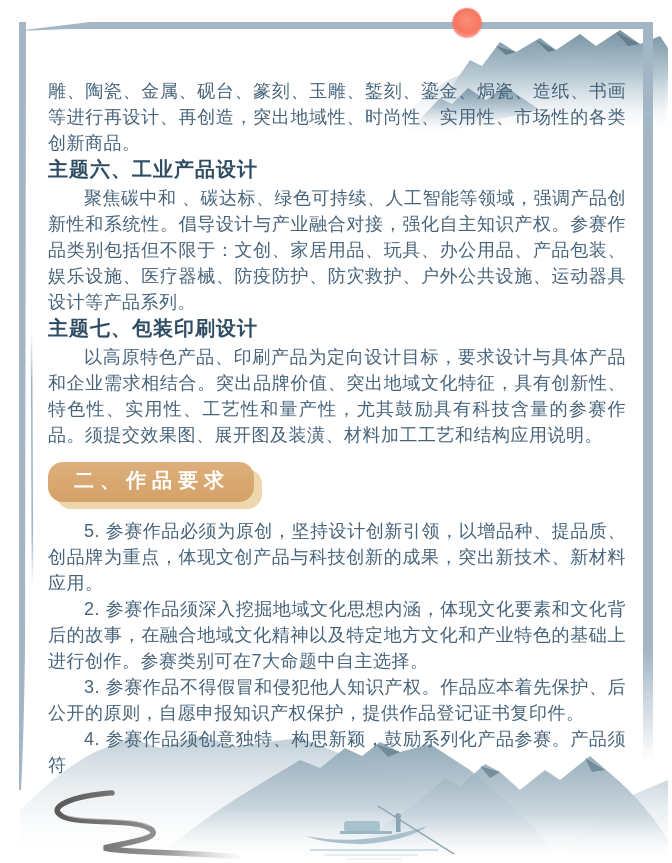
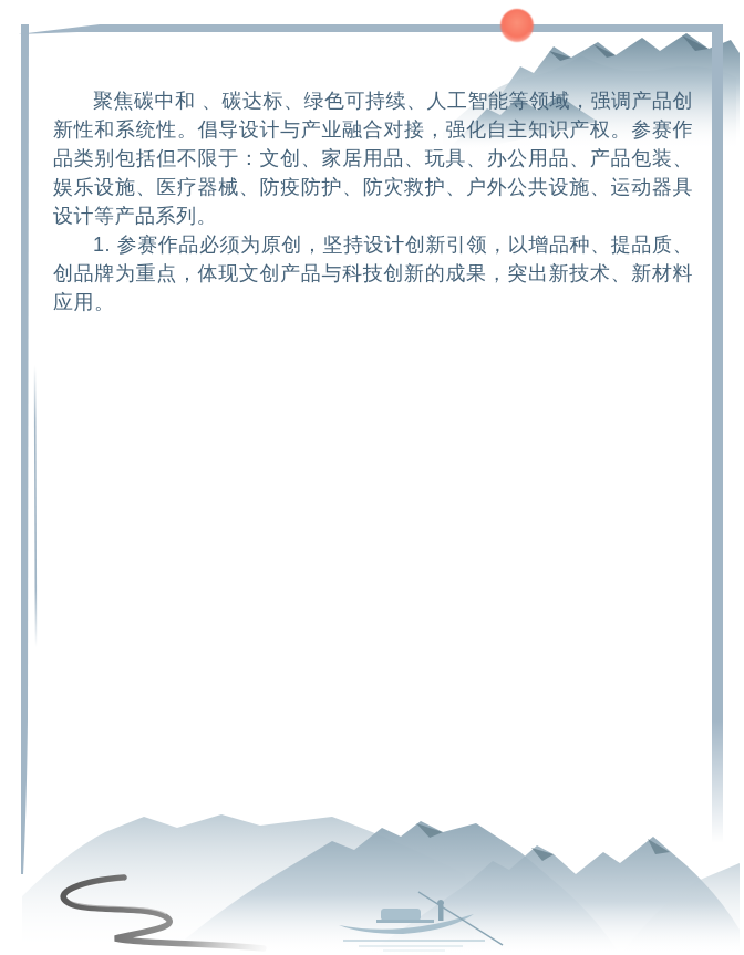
- 雕、陶瓷、金属、砚台、篆刻、玉雕、錾刻、鎏金、焗瓷、造纸、书画等进行再设计、再创造，突出地域性、时尚性、实用性、市场性的各类创新商品。
- 主题六、工业产品设计
  聚焦碳中和 、碳达标、绿色可持续、人工智能等领域，强调产品创新性和系统性。倡导设计与产业融合对接，强化自主知识产权。参赛作品类别包括但不限于：文创、家居用品、玩具、办公用品、产品包装、娱乐设施、医疗器械、防疫防护、防灾救护、户外公共设施、运动器具设计等产品系列。
- 主题七、包装印刷设计
- 以高原特色产品、印刷产品为定向设计目标，要求设计与具体产品和企业需求相结合。突出品牌价值、突出地域文化特征，具有创新性、特色性、实用性、工艺性和量产性，尤其鼓励具有科技含量的参赛作品。须提交效果图、展开图及装潢、材料加工工艺和结构应用说明。
- 二、作品要求
- 5. 参赛作品必须为原创，坚持设计创新引领，以增品种、提品质、创品牌为重点，体现文创产品与科技创新的成果，突出新技术、新材料应用。
+ 1. 参赛作品必须为原创，坚持设计创新引领，以增品种、提品质、创品牌为重点，体现文创产品与科技创新的成果，突出新技术、新材料应用。
- 2. 参赛作品须深入挖掘地域文化思想内涵，体现文化要素和文化背后的故事，在融合地域文化精神以及特定地方文化和产业特色的基础上进行创作。参赛类别可在7大命题中自主选择。
- 3. 参赛作品不得假冒和侵犯他人知识产权。作品应本着先保护、后公开的原则，自愿申报知识产权保护，提供作品登记证书复印件。
- 4. 参赛作品须创意独特、构思新颖，鼓励系列化产品参赛。产品须符
